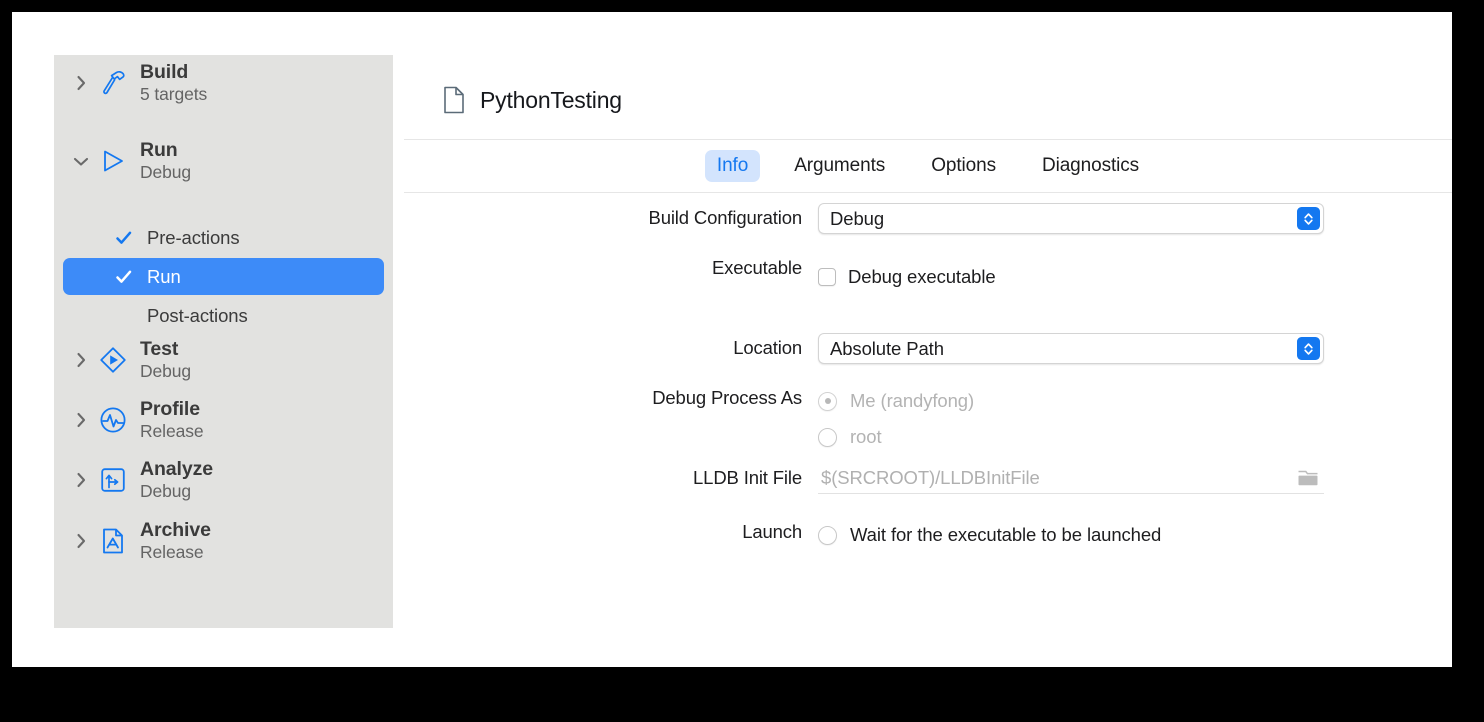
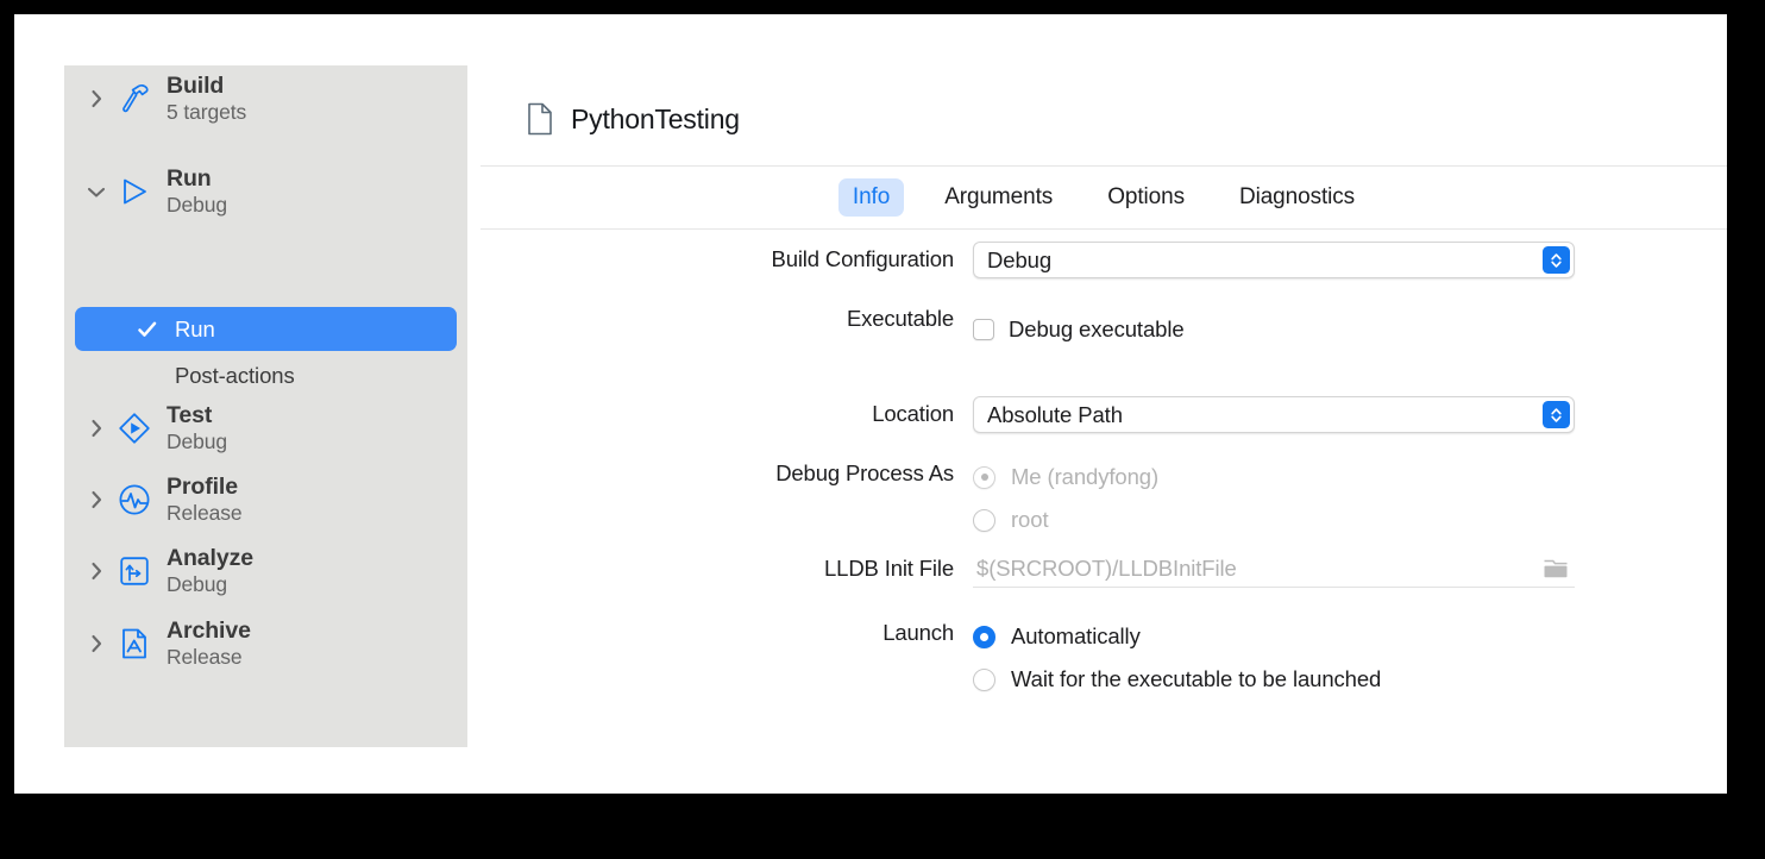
  Build
  5 targets
  Run
  Debug
- Pre-actions
  Run
  Post-actions
  Test
  Debug
  Profile
  Release
  Analyze
  Debug
  Archive
  Release
  PythonTesting
  Info
  Arguments
  Options
  Diagnostics
  Build Configuration
  Debug
  Executable
  Debug executable
  Location
  Absolute Path
  Debug Process As
  Me (randyfong)
  root
  LLDB Init File
  $(SRCROOT)/LLDBInitFile
  Launch
+ Automatically
  Wait for the executable to be launched
